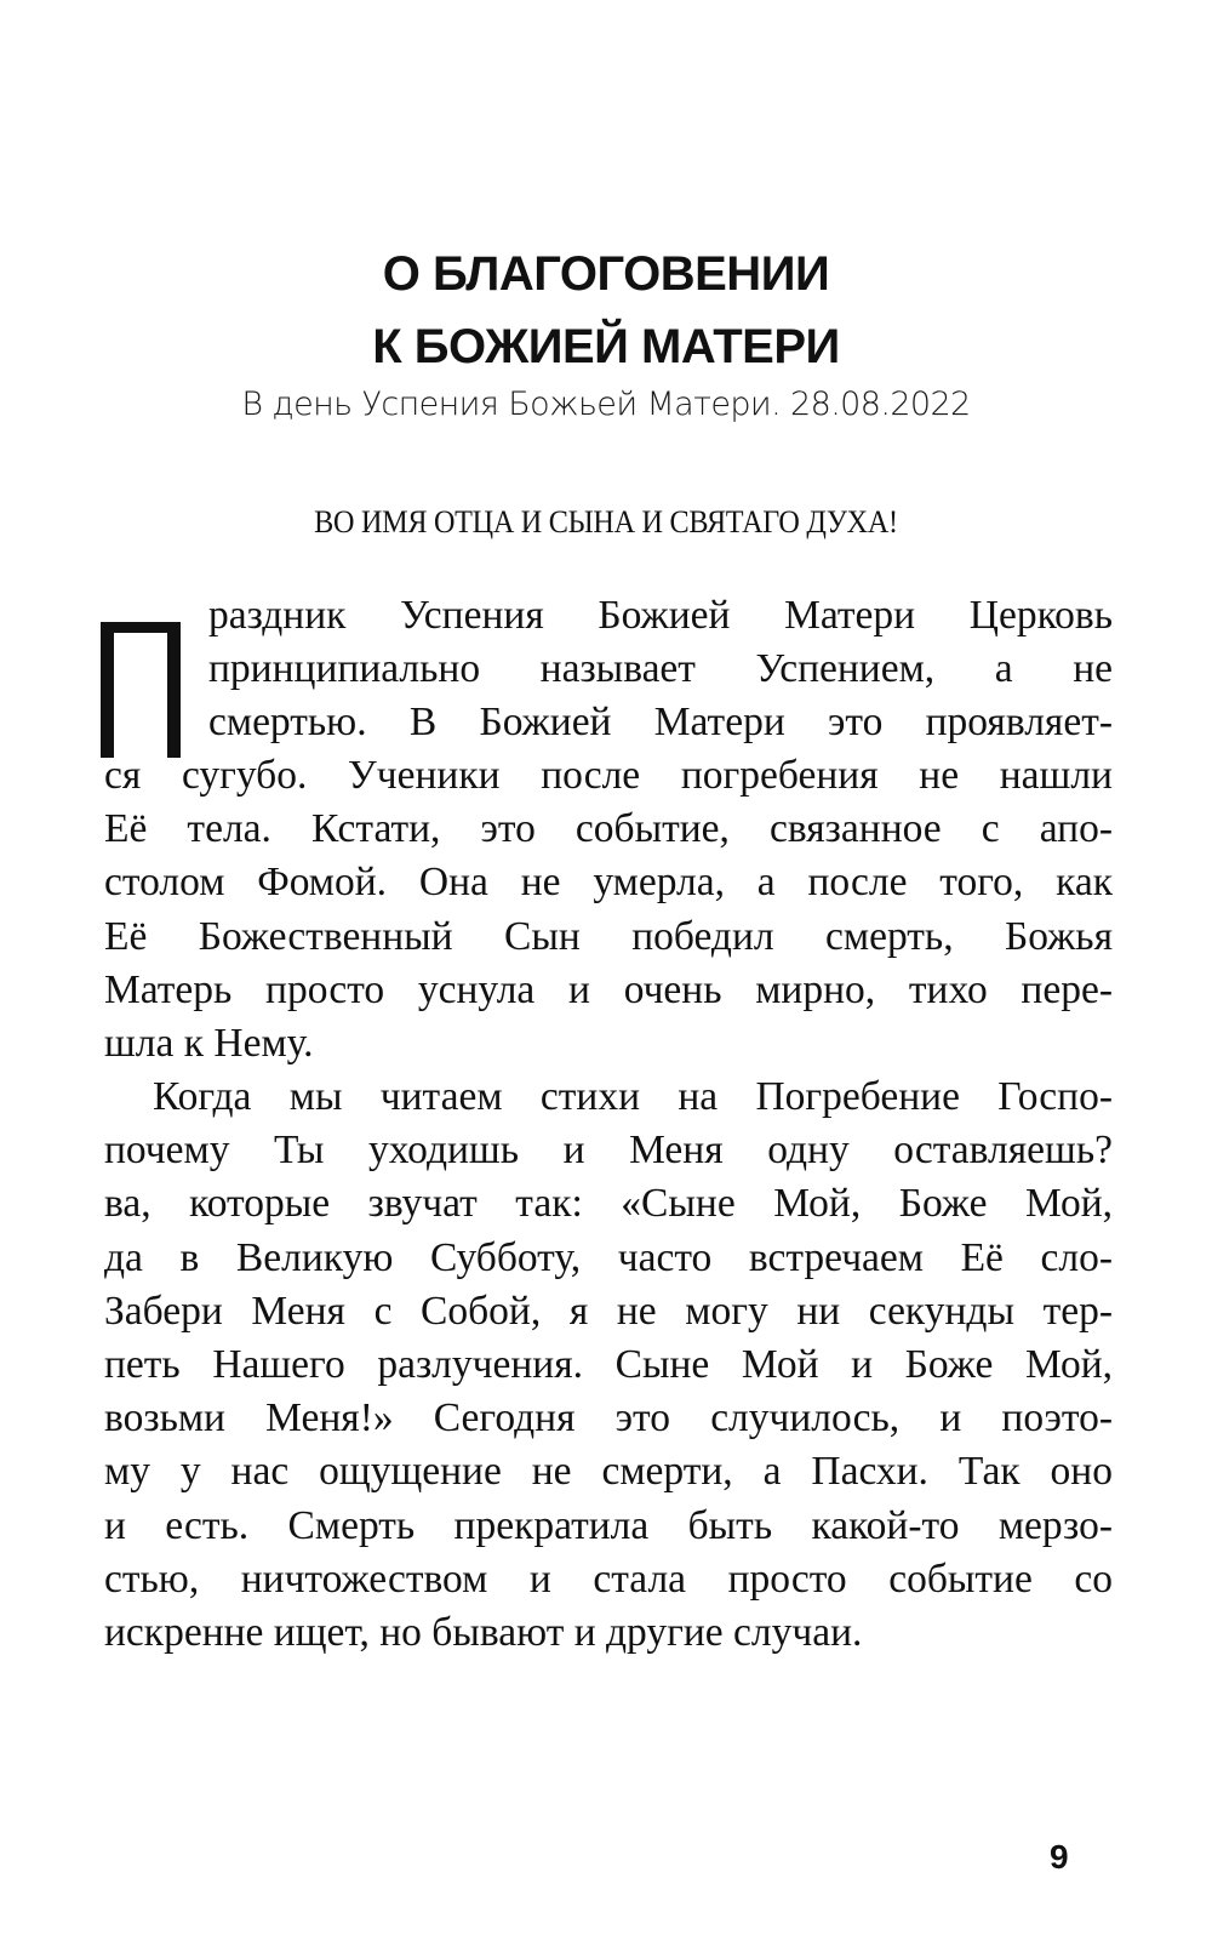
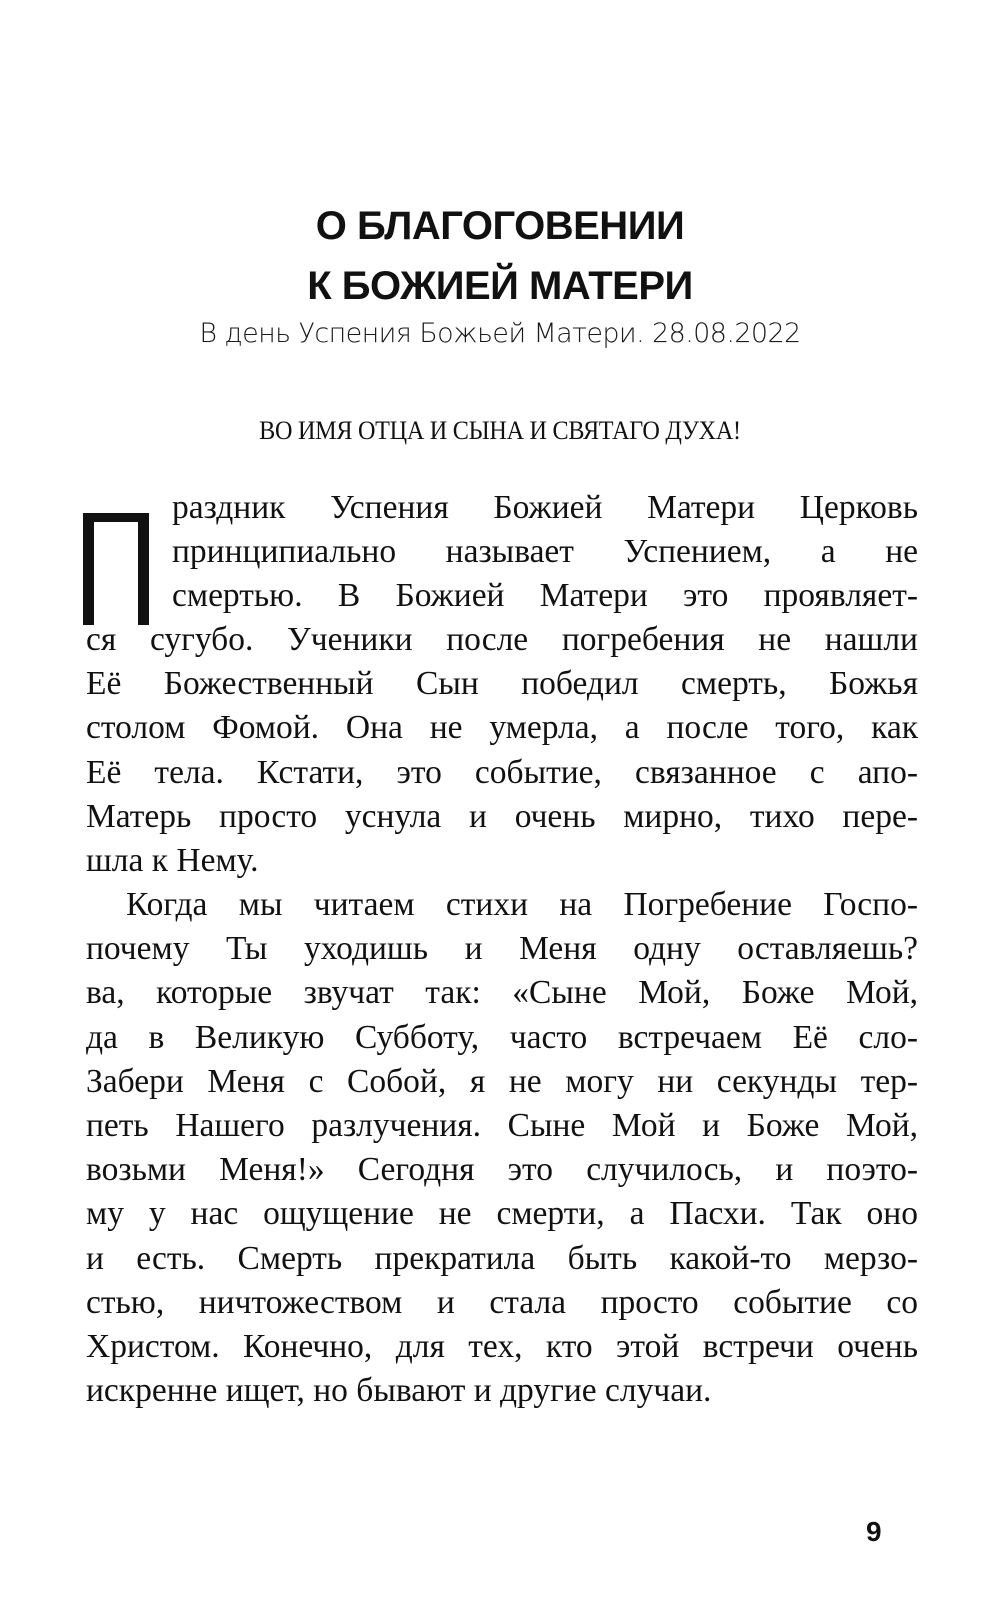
  О БЛАГОГОВЕНИИ
  К БОЖИЕЙ МАТЕРИ
  В день Успения Божьей Матери. 28.08.2022
  ВО ИМЯ ОТЦА И СЫНА И СВЯТАГО ДУХА!
  раздник Успения Божией Матери Церковь
  принципиально называет Успением, а не
  смертью. В Божией Матери это проявляет-
  ся сугубо. Ученики после погребения не нашли
- Её тела. Кстати, это событие, связанное с апо-
+ Её Божественный Сын победил смерть, Божья
  столом Фомой. Она не умерла, а после того, как
- Её Божественный Сын победил смерть, Божья
+ Её тела. Кстати, это событие, связанное с апо-
  Матерь просто уснула и очень мирно, тихо пере-
  шла к Нему.
  Когда мы читаем стихи на Погребение Госпо-
  почему Ты уходишь и Меня одну оставляешь?
  ва, которые звучат так: «Сыне Мой, Боже Мой,
  да в Великую Субботу, часто встречаем Её сло-
  Забери Меня с Собой, я не могу ни секунды тер-
  петь Нашего разлучения. Сыне Мой и Боже Мой,
  возьми Меня!» Сегодня это случилось, и поэто-
  му у нас ощущение не смерти, а Пасхи. Так оно
  и есть. Смерть прекратила быть какой-то мерзо-
  стью, ничтожеством и стала просто событие со
+ Христом. Конечно, для тех, кто этой встречи очень
  искренне ищет, но бывают и другие случаи.
  9
